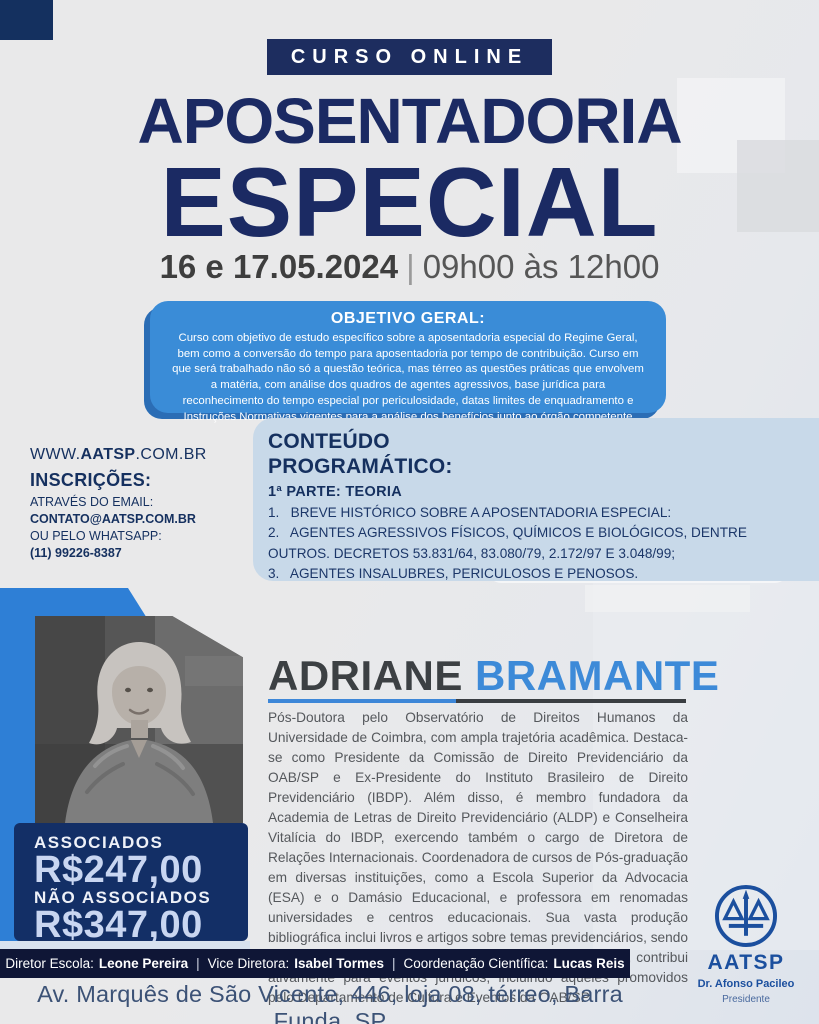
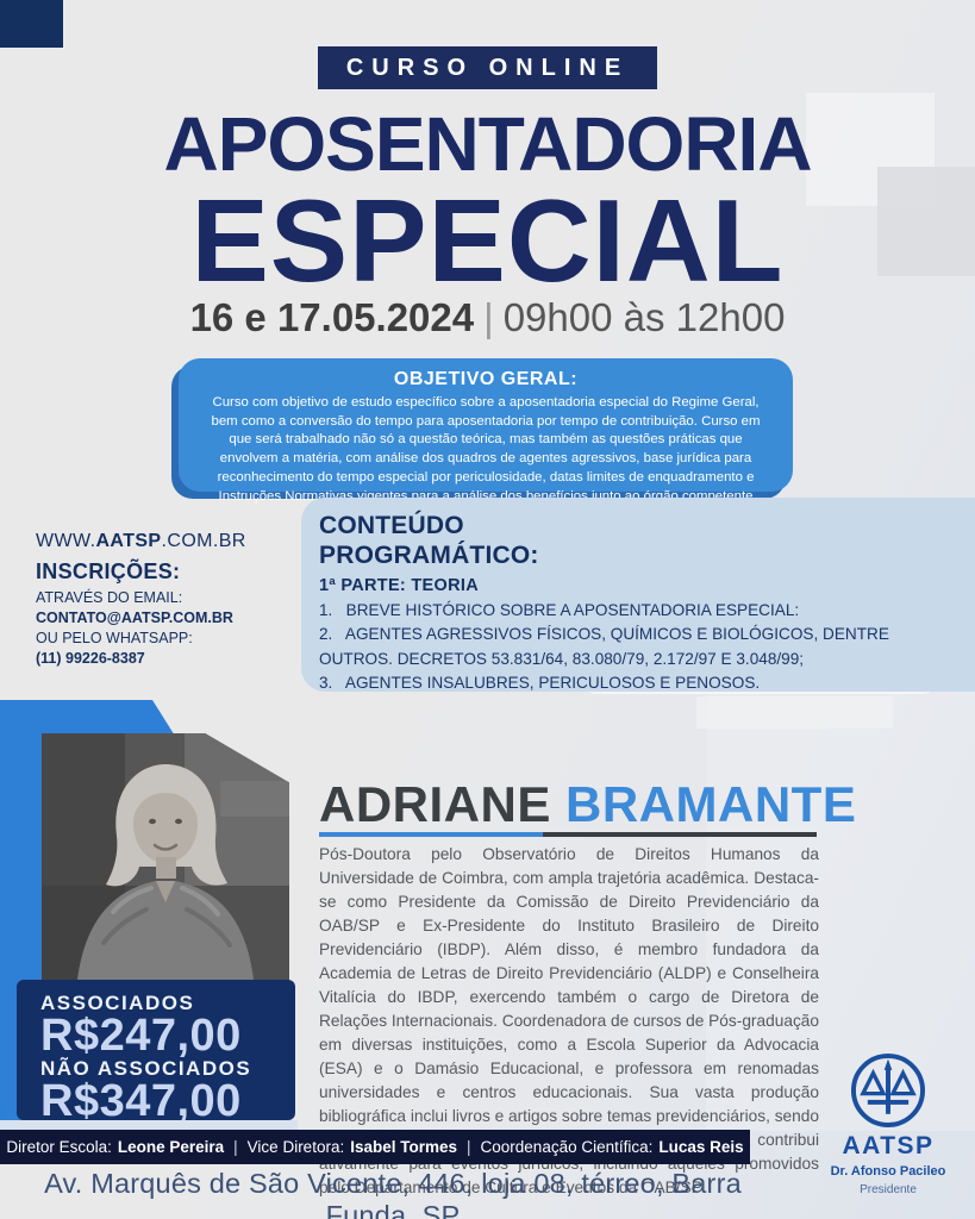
  CURSO ONLINE
  APOSENTADORIA
  ESPECIAL
  16 e 17.05.2024 | 09h00 às 12h00
  OBJETIVO GERAL:
- Curso com objetivo de estudo específico sobre a aposentadoria especial do Regime Geral, bem como a conversão do tempo para aposentadoria por tempo de contribuição. Curso em que será trabalhado não só a questão teórica, mas térreo as questões práticas que envolvem a matéria, com análise dos quadros de agentes agressivos, base jurídica para reconhecimento do tempo especial por periculosidade, datas limites de enquadramento e Instruções Normativas vigentes para a análise dos benefícios junto ao órgão competente
+ Curso com objetivo de estudo específico sobre a aposentadoria especial do Regime Geral, bem como a conversão do tempo para aposentadoria por tempo de contribuição. Curso em que será trabalhado não só a questão teórica, mas também as questões práticas que envolvem a matéria, com análise dos quadros de agentes agressivos, base jurídica para reconhecimento do tempo especial por periculosidade, datas limites de enquadramento e Instruções Normativas vigentes para a análise dos benefícios junto ao órgão competente
  CONTEÚDO
  PROGRAMÁTICO:
  1ª PARTE: TEORIA
  1. BREVE HISTÓRICO SOBRE A APOSENTADORIA ESPECIAL:
  2. AGENTES AGRESSIVOS FÍSICOS, QUÍMICOS E BIOLÓGICOS, DENTRE OUTROS. DECRETOS 53.831/64, 83.080/79, 2.172/97 E 3.048/99;
  3. AGENTES INSALUBRES, PERICULOSOS E PENOSOS.
  WWW.AATSP.COM.BR
  INSCRIÇÕES:
  ATRAVÉS DO EMAIL:
  CONTATO@AATSP.COM.BR
  OU PELO WHATSAPP:
  (11) 99226-8387
  ASSOCIADOS
  R$247,00
  NÃO ASSOCIADOS
  R$347,00
  ADRIANE BRAMANTE
  Pós-Doutora pelo Observatório de Direitos Humanos da Universidade de Coimbra, com ampla trajetória acadêmica. Destaca-se como Presidente da Comissão de Direito Previdenciário da OAB/SP e Ex-Presidente do Instituto Brasileiro de Direito Previdenciário (IBDP). Além disso, é membro fundadora da Academia de Letras de Direito Previdenciário (ALDP) e Conselheira Vitalícia do IBDP, exercendo também o cargo de Diretora de Relações Internacionais. Coordenadora de cursos de Pós-graduação em diversas instituições, como a Escola Superior da Advocacia (ESA) e o Damásio Educacional, e professora em renomadas universidades e centros educacionais. Sua vasta produção bibliográfica inclui livros e artigos sobre temas previdenciários, sendo contribui omovidos pelo Departamento de Cultura e Eventos da OAB/SP
  Diretor Escola:
  Leone Pereira
  |
  Vice Diretora:
  Isabel Tormes
  |
  Coordenação Científica:
  Lucas Reis
  Av. Marquês de São Vicente, 446, loja 08, térreo, Barra Funda, SP
  AATSP
  Dr. Afonso Pacileo
  Presidente
